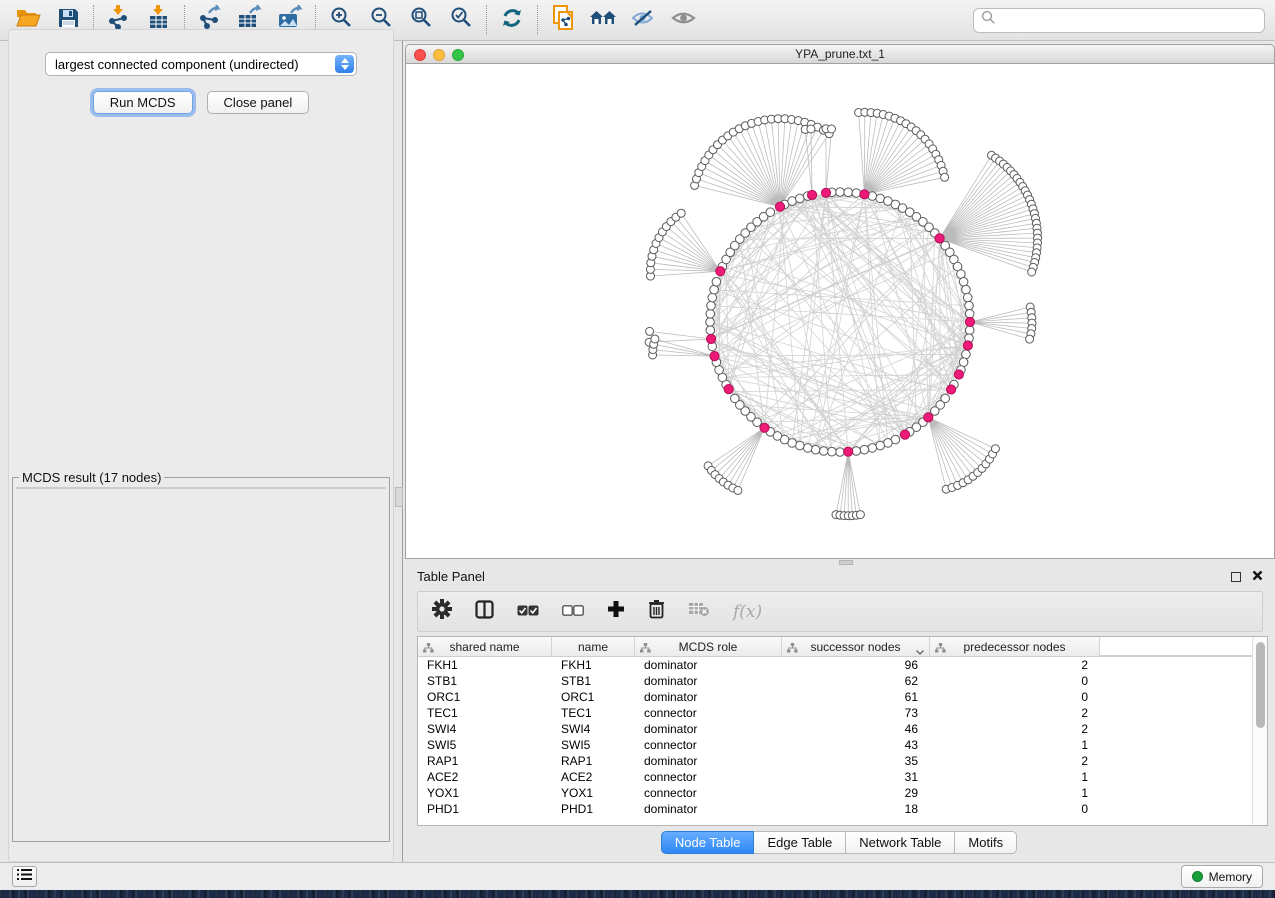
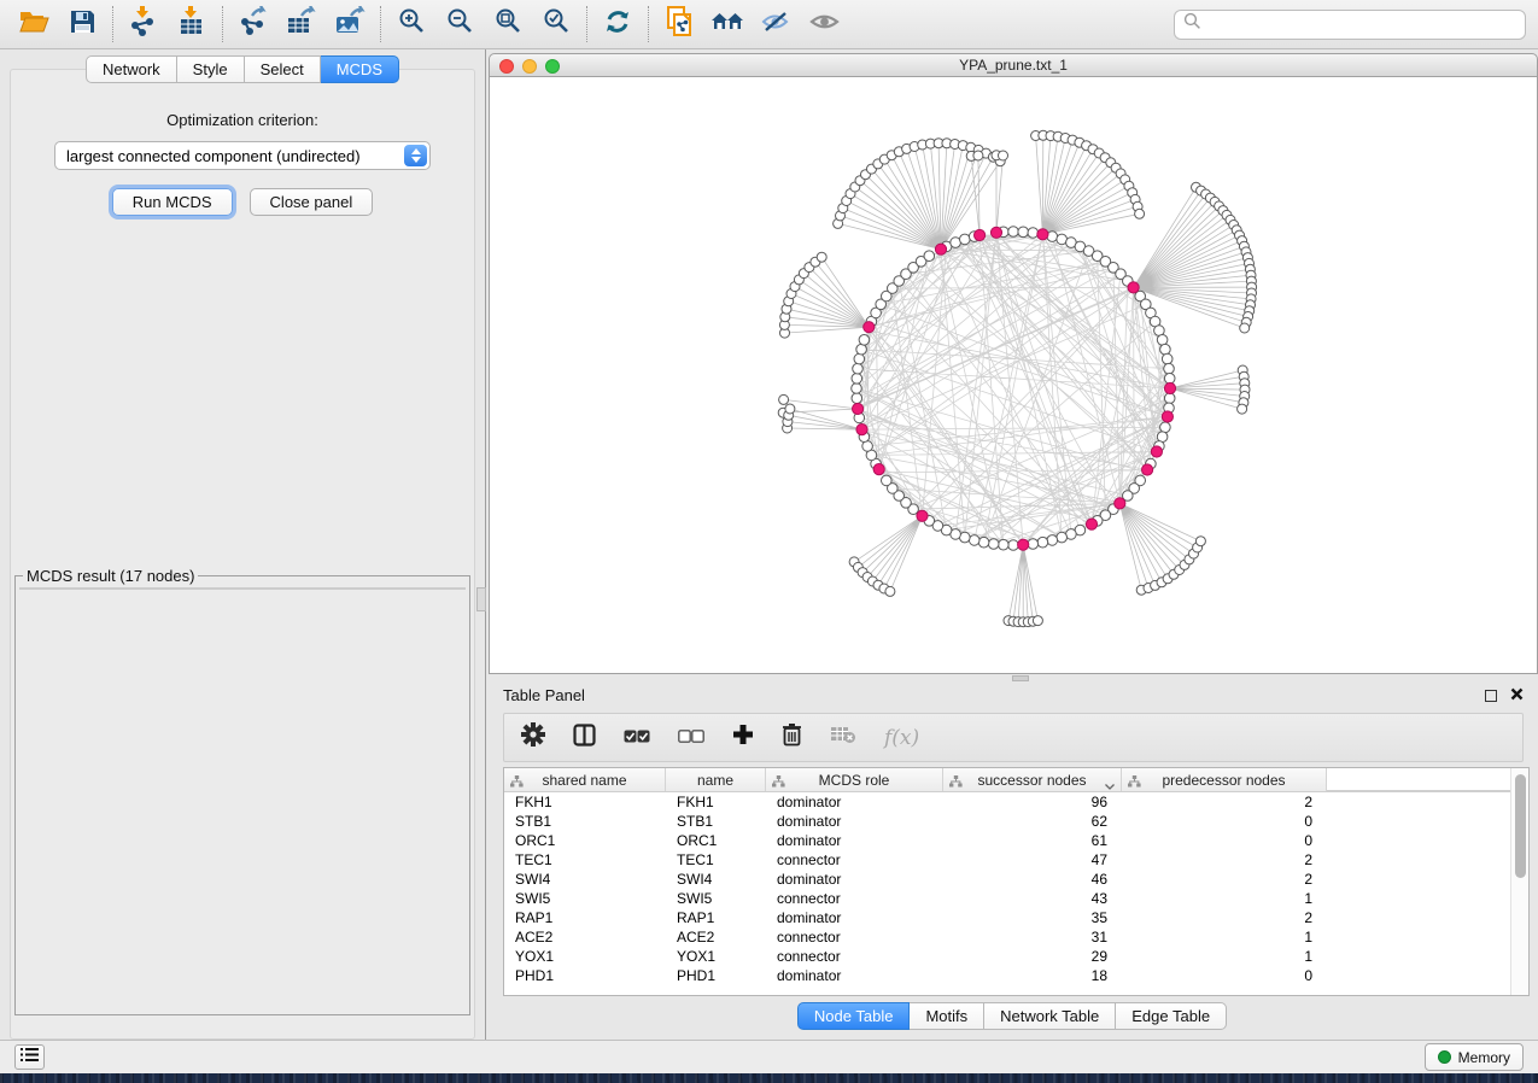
+ Network
+ Style
+ Select
+ MCDS
+ Optimization criterion:
  largest connected component (undirected)
  Run MCDS
  Close panel
  MCDS result (17 nodes)
  YPA_prune.txt_1
  Table Panel
  f(x)
  shared name
  name
  MCDS role
  successor nodes
  predecessor nodes
  FKH1
  FKH1
  dominator
  96
  2
  STB1
  STB1
  dominator
  62
  0
  ORC1
  ORC1
  dominator
  61
  0
  TEC1
  TEC1
  connector
- 73
+ 47
  2
  SWI4
  SWI4
  dominator
  46
  2
  SWI5
  SWI5
  connector
  43
  1
  RAP1
  RAP1
  dominator
  35
  2
  ACE2
  ACE2
  connector
  31
  1
  YOX1
  YOX1
  connector
  29
  1
  PHD1
  PHD1
  dominator
  18
  0
  Node Table
- Edge Table
+ Motifs
  Network Table
- Motifs
+ Edge Table
  Memory
